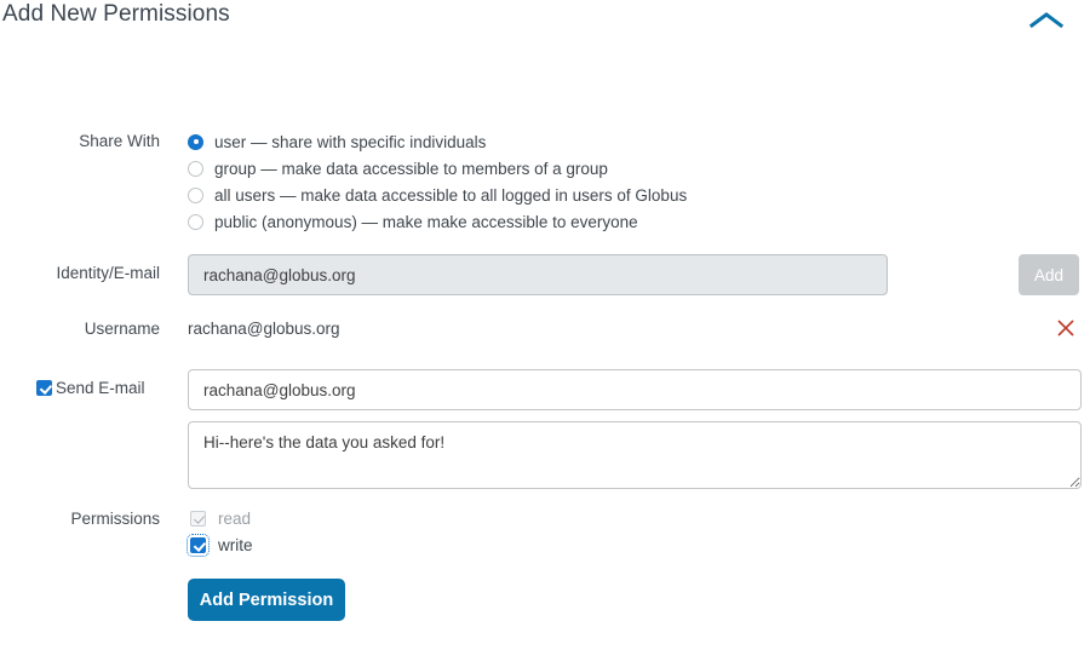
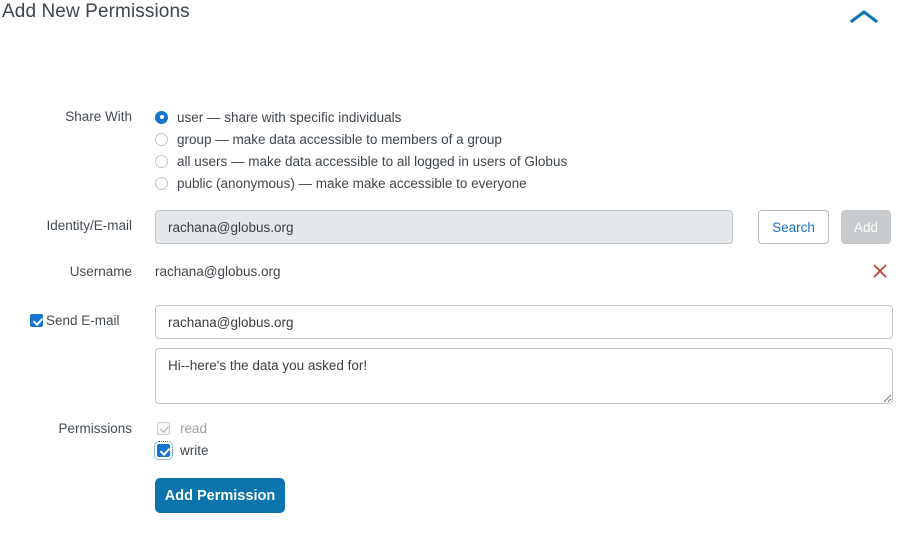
  Add New Permissions
  Share With
  user — share with specific individuals
  group — make data accessible to members of a group
  all users — make data accessible to all logged in users of Globus
  public (anonymous) — make make accessible to everyone
  Identity/E-mail
  rachana@globus.org
+ Search
  Add
  Username
  rachana@globus.org
  Send E-mail
  rachana@globus.org
  Hi--here's the data you asked for!
  Permissions
  read
  write
  Add Permission
